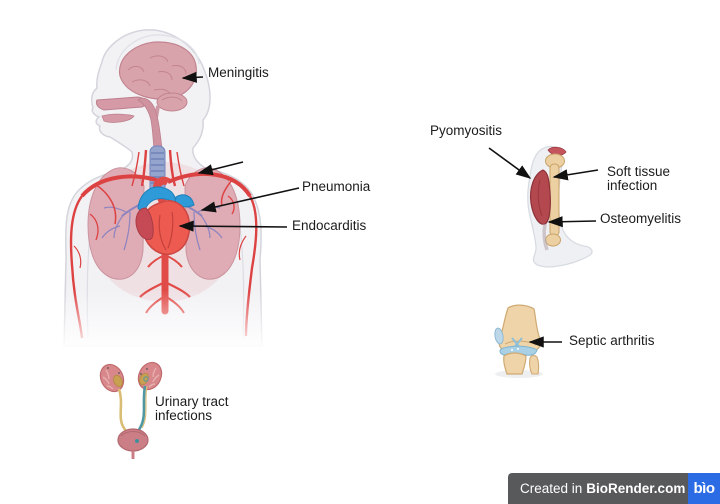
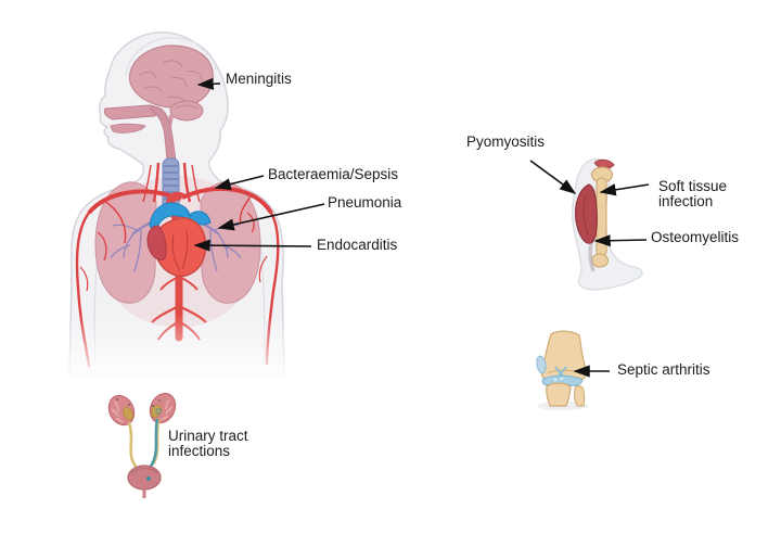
  Meningitis
+ Bacteraemia/Sepsis
  Pneumonia
  Endocarditis
  Pyomyositis
  Soft tissue
  infection
  Osteomyelitis
  Septic arthritis
  Urinary tract
  infections
- Created in
- BioRender.com
- bìo
